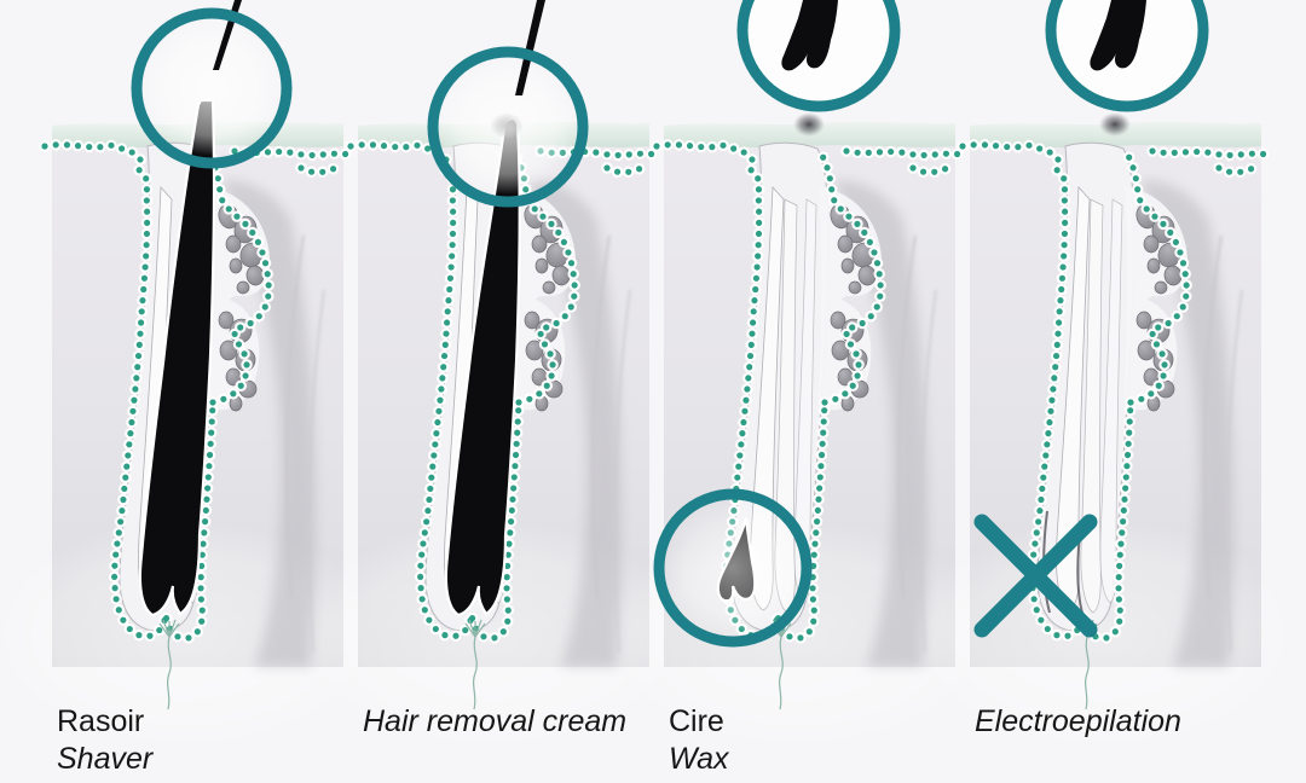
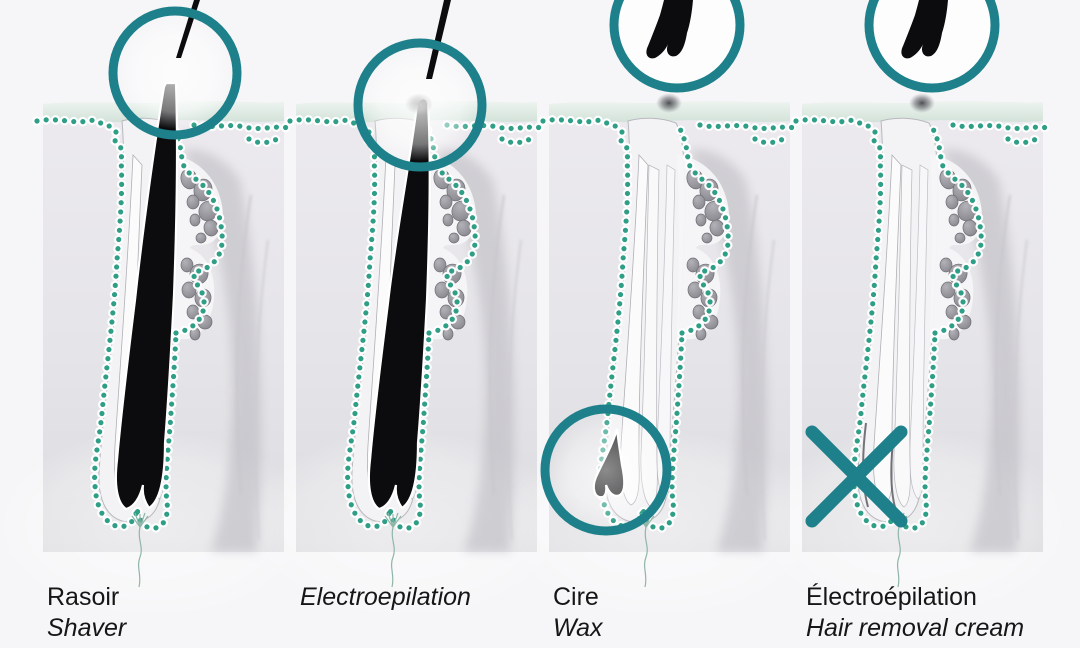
  Rasoir
  Shaver
- Hair removal cream
+ Electroepilation
  Cire
  Wax
+ Électroépilation
- Electroepilation
+ Hair removal cream
